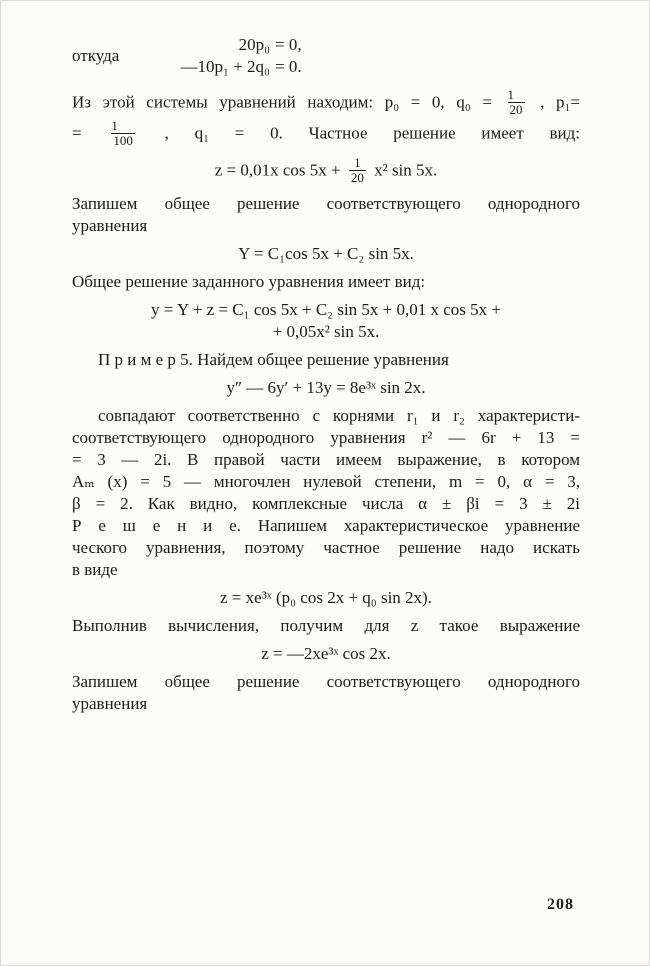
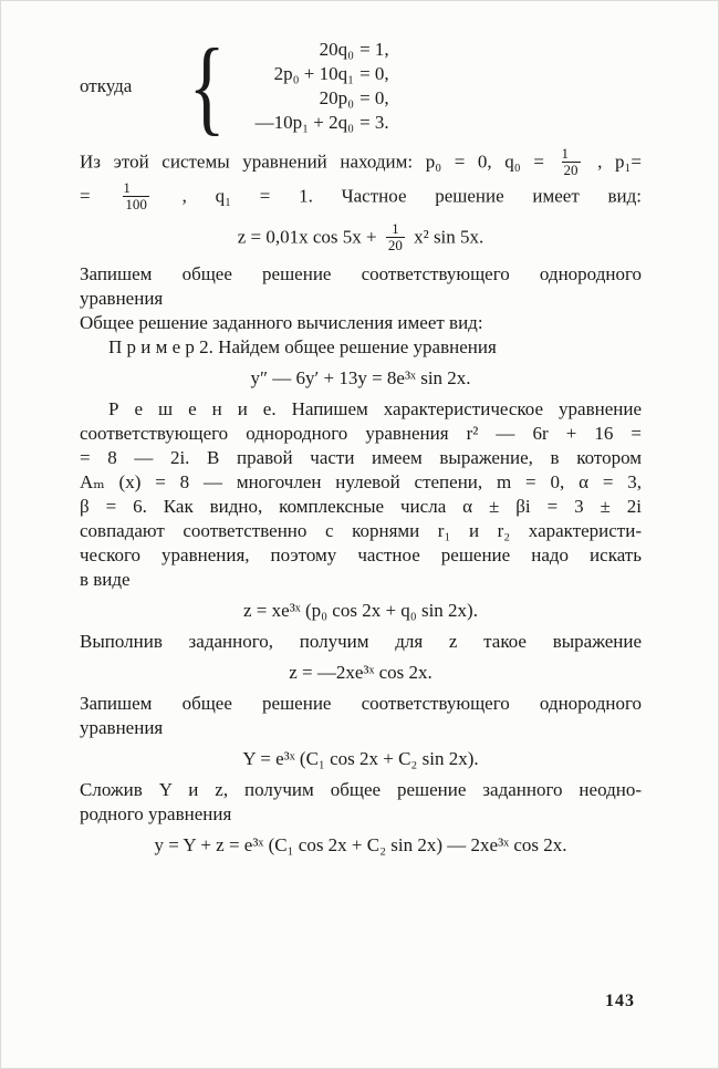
  откуда
+ {
+ 20q₀ = 1,
+ 2p₀ + 10q₁ = 0,
  20p₀ = 0,
- —10p₁ + 2q₀ = 0.
+ —10p₁ + 2q₀ = 3.
  Из этой системы уравнений находим: p₀ = 0, q₀ =
  1
  20
  , p₁=
  =
  1
  100
- , q₁ = 0. Частное решение имеет вид:
+ , q₁ = 1. Частное решение имеет вид:
  z = 0,01x cos 5x +
  1
  20
  x² sin 5x.
  Запишем общее решение соответствующего однородного
  уравнения
- Y = C₁cos 5x + C₂ sin 5x.
- Общее решение заданного уравнения имеет вид:
+ Общее решение заданного вычисления имеет вид:
- y = Y + z = C₁ cos 5x + C₂ sin 5x + 0,01 x cos 5x +
- + 0,05x² sin 5x.
- П р и м е р 5. Найдем общее решение уравнения
+ П р и м е р 2. Найдем общее решение уравнения
  y″ — 6y′ + 13y = 8e³ˣ sin 2x.
- совпадают соответственно с корнями r₁ и r₂ характеристи-
+ Р е ш е н и е. Напишем характеристическое уравнение
- соответствующего однородного уравнения r² — 6r + 13 =
+ соответствующего однородного уравнения r² — 6r + 16 =
- = 3 — 2i. В правой части имеем выражение, в котором
+ = 8 — 2i. В правой части имеем выражение, в котором
- Aₘ (x) = 5 — многочлен нулевой степени, m = 0, α = 3,
+ Aₘ (x) = 8 — многочлен нулевой степени, m = 0, α = 3,
- β = 2. Как видно, комплексные числа α ± βi = 3 ± 2i
+ β = 6. Как видно, комплексные числа α ± βi = 3 ± 2i
- Р е ш е н и е. Напишем характеристическое уравнение
+ совпадают соответственно с корнями r₁ и r₂ характеристи-
  ческого уравнения, поэтому частное решение надо искать
  в виде
  z = xe³ˣ (p₀ cos 2x + q₀ sin 2x).
- Выполнив вычисления, получим для z такое выражение
+ Выполнив заданного, получим для z такое выражение
  z = —2xe³ˣ cos 2x.
  Запишем общее решение соответствующего однородного
  уравнения
+ Y = e³ˣ (C₁ cos 2x + C₂ sin 2x).
+ Сложив Y и z, получим общее решение заданного неодно-
+ родного уравнения
+ y = Y + z = e³ˣ (C₁ cos 2x + C₂ sin 2x) — 2xe³ˣ cos 2x.
- 208
+ 143
